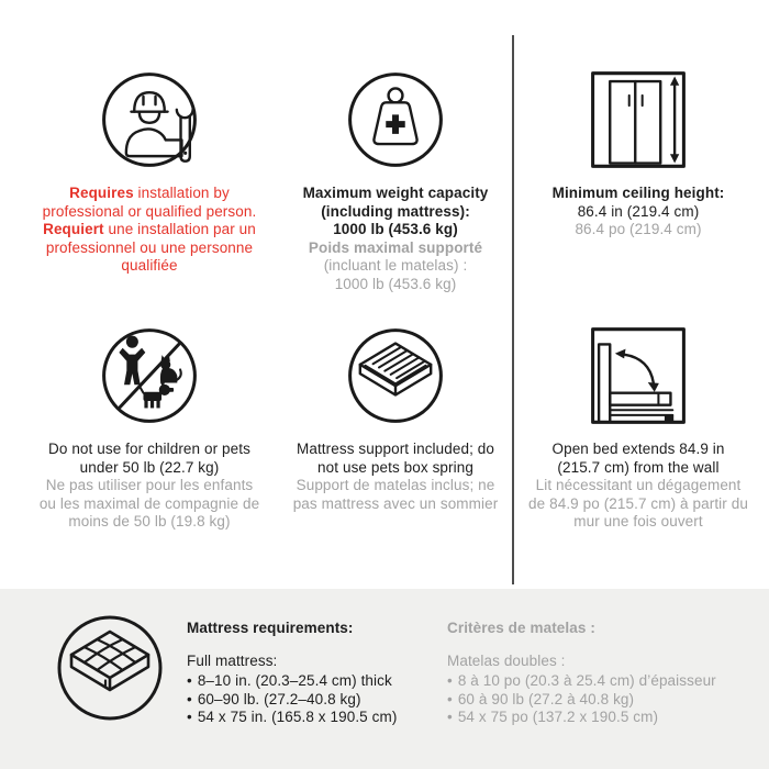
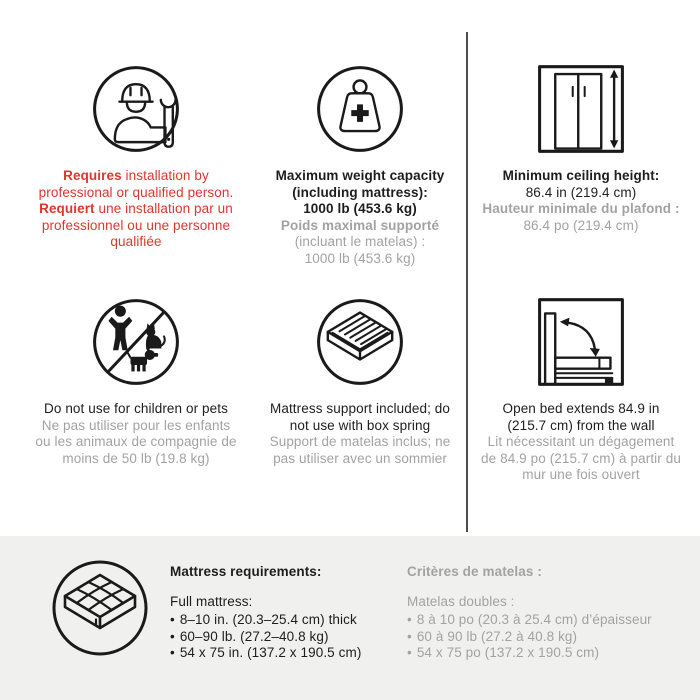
  Requires installation by
  professional or qualified person.
  Requiert une installation par un
  professionnel ou une personne
  qualifiée
  Maximum weight capacity
  (including mattress):
  1000 lb (453.6 kg)
  Poids maximal supporté
  (incluant le matelas) :
  1000 lb (453.6 kg)
  Minimum ceiling height:
  86.4 in (219.4 cm)
+ Hauteur minimale du plafond :
  86.4 po (219.4 cm)
  Do not use for children or pets
- under 50 lb (22.7 kg)
  Ne pas utiliser pour les enfants
- ou les maximal de compagnie de
+ ou les animaux de compagnie de
  moins de 50 lb (19.8 kg)
  Mattress support included; do
- not use pets box spring
+ not use with box spring
  Support de matelas inclus; ne
- pas mattress avec un sommier
+ pas utiliser avec un sommier
  Open bed extends 84.9 in
  (215.7 cm) from the wall
  Lit nécessitant un dégagement
  de 84.9 po (215.7 cm) à partir du
  mur une fois ouvert
  Mattress requirements:
  Full mattress:
  •
  8–10 in. (20.3–25.4 cm) thick
  •
  60–90 lb. (27.2–40.8 kg)
  •
- 54 x 75 in. (165.8 x 190.5 cm)
+ 54 x 75 in. (137.2 x 190.5 cm)
  Critères de matelas :
  Matelas doubles :
  •
  8 à 10 po (20.3 à 25.4 cm) d’épaisseur
  •
  60 à 90 lb (27.2 à 40.8 kg)
  •
  54 x 75 po (137.2 x 190.5 cm)
